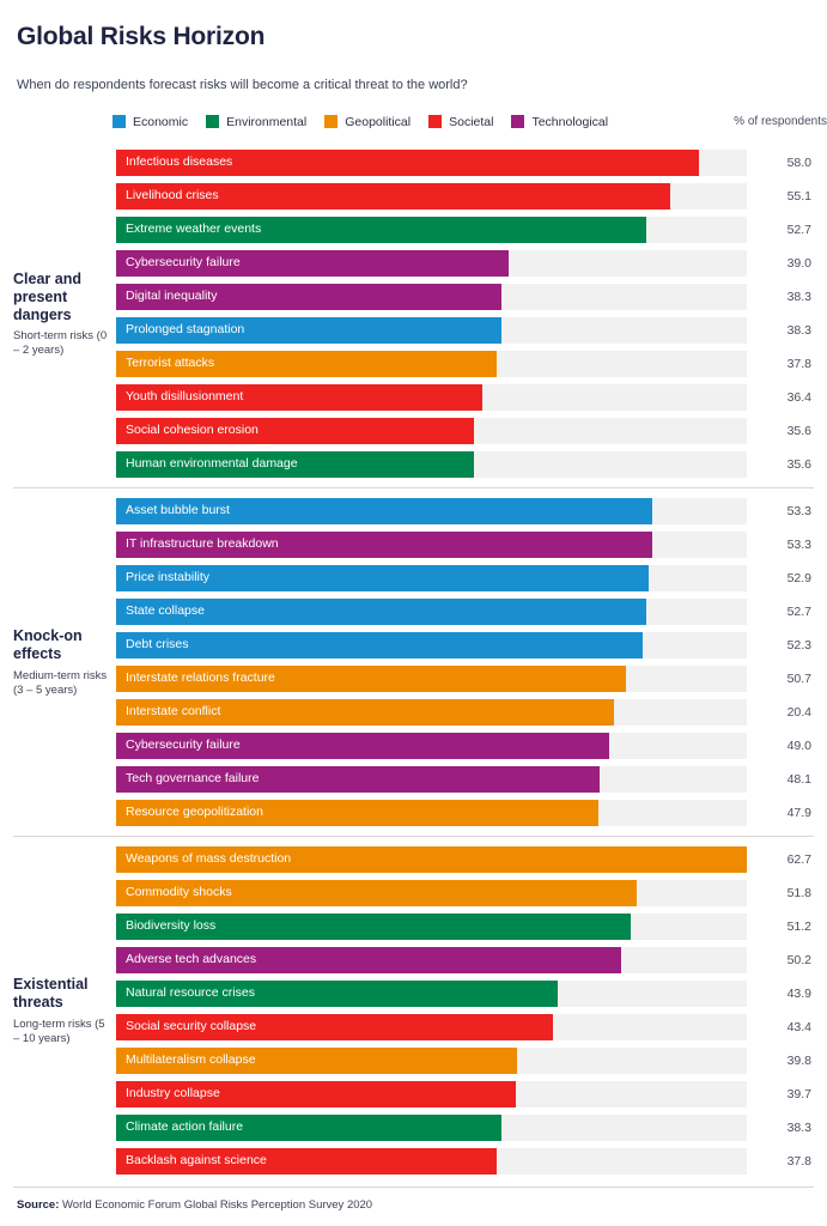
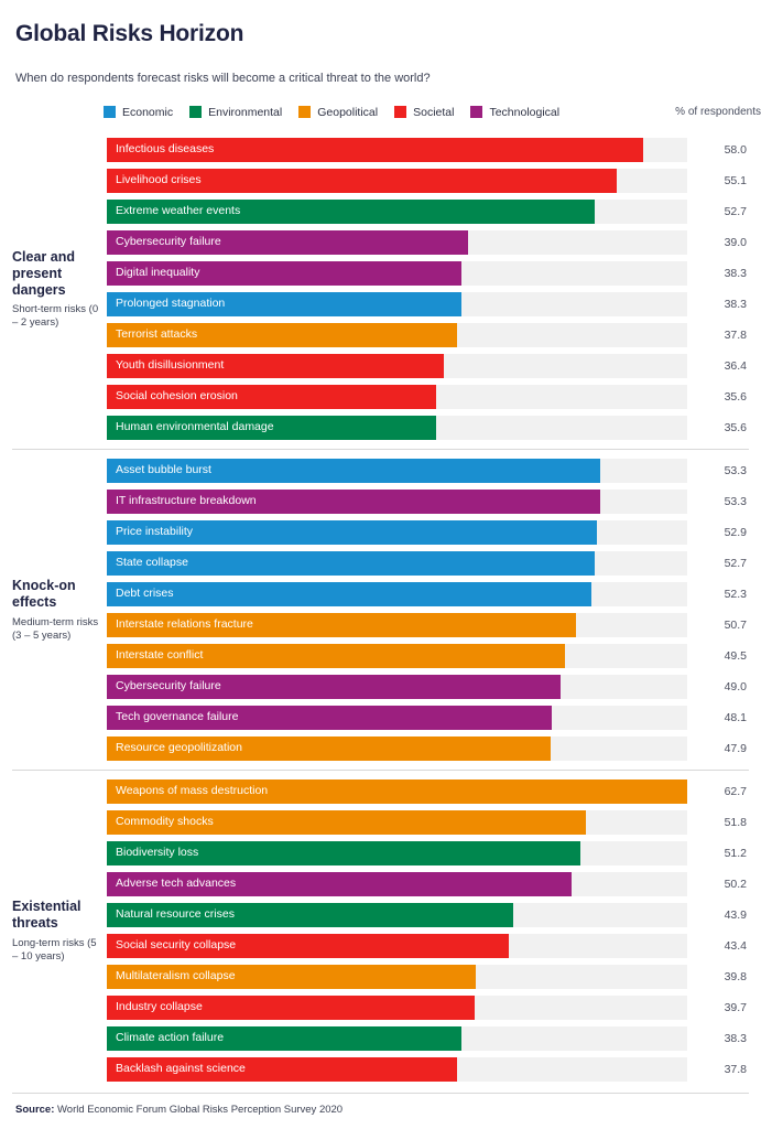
  Global Risks Horizon
  When do respondents forecast risks will become a critical threat to the world?
  Economic
  Environmental
  Geopolitical
  Societal
  Technological
  % of respondents
  Clear and present dangers
  Short-term risks (0 – 2 years)
  Infectious diseases
  58.0
  Livelihood crises
  55.1
  Extreme weather events
  52.7
  Cybersecurity failure
  39.0
  Digital inequality
  38.3
  Prolonged stagnation
  38.3
  Terrorist attacks
  37.8
  Youth disillusionment
  36.4
  Social cohesion erosion
  35.6
  Human environmental damage
  35.6
  Knock-on effects
  Medium-term risks (3 – 5 years)
  Asset bubble burst
  53.3
  IT infrastructure breakdown
  53.3
  Price instability
  52.9
  State collapse
  52.7
  Debt crises
  52.3
  Interstate relations fracture
  50.7
  Interstate conflict
- 20.4
+ 49.5
  Cybersecurity failure
  49.0
  Tech governance failure
  48.1
  Resource geopolitization
  47.9
  Existential threats
  Long-term risks (5 – 10 years)
  Weapons of mass destruction
  62.7
  Commodity shocks
  51.8
  Biodiversity loss
  51.2
  Adverse tech advances
  50.2
  Natural resource crises
  43.9
  Social security collapse
  43.4
  Multilateralism collapse
  39.8
  Industry collapse
  39.7
  Climate action failure
  38.3
  Backlash against science
  37.8
  Source: World Economic Forum Global Risks Perception Survey 2020
